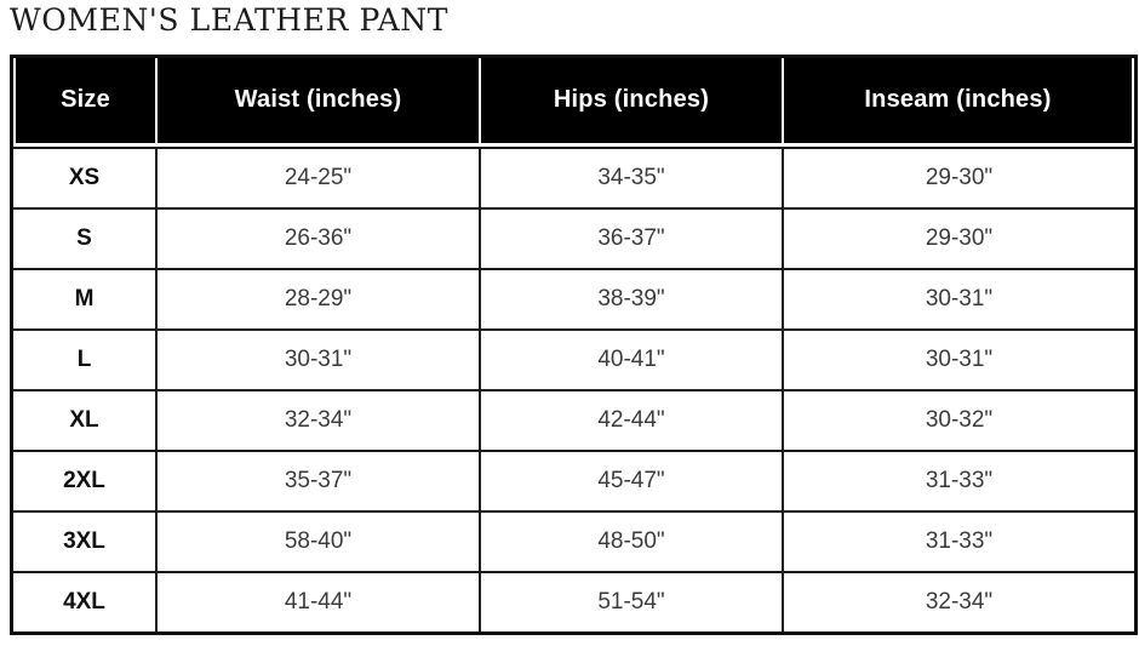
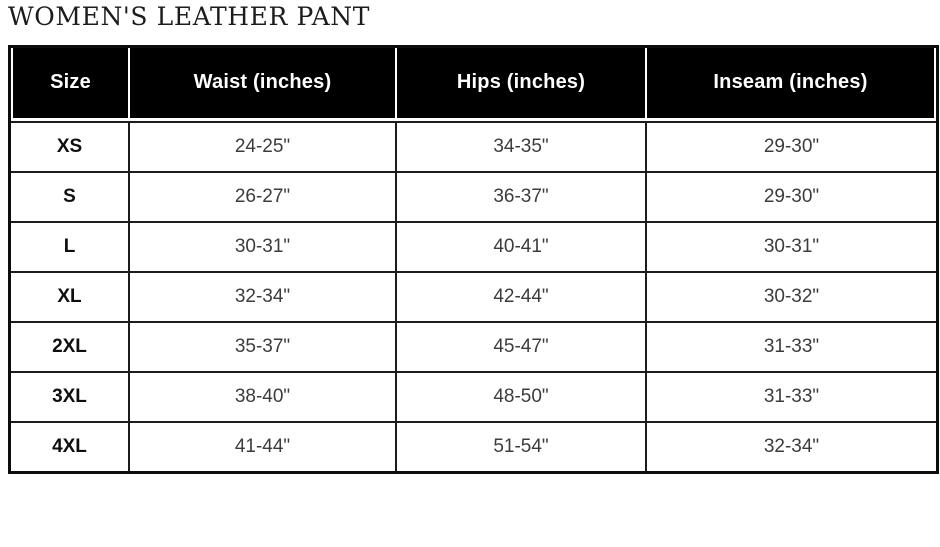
  WOMEN'S LEATHER PANT
  Size	Waist (inches)	Hips (inches)	Inseam (inches)
  XS	24-25"	34-35"	29-30"
- S	26-36"	36-37"	29-30"
+ S	26-27"	36-37"	29-30"
- M	28-29"	38-39"	30-31"
  L	30-31"	40-41"	30-31"
  XL	32-34"	42-44"	30-32"
  2XL	35-37"	45-47"	31-33"
- 3XL	58-40"	48-50"	31-33"
+ 3XL	38-40"	48-50"	31-33"
  4XL	41-44"	51-54"	32-34"
